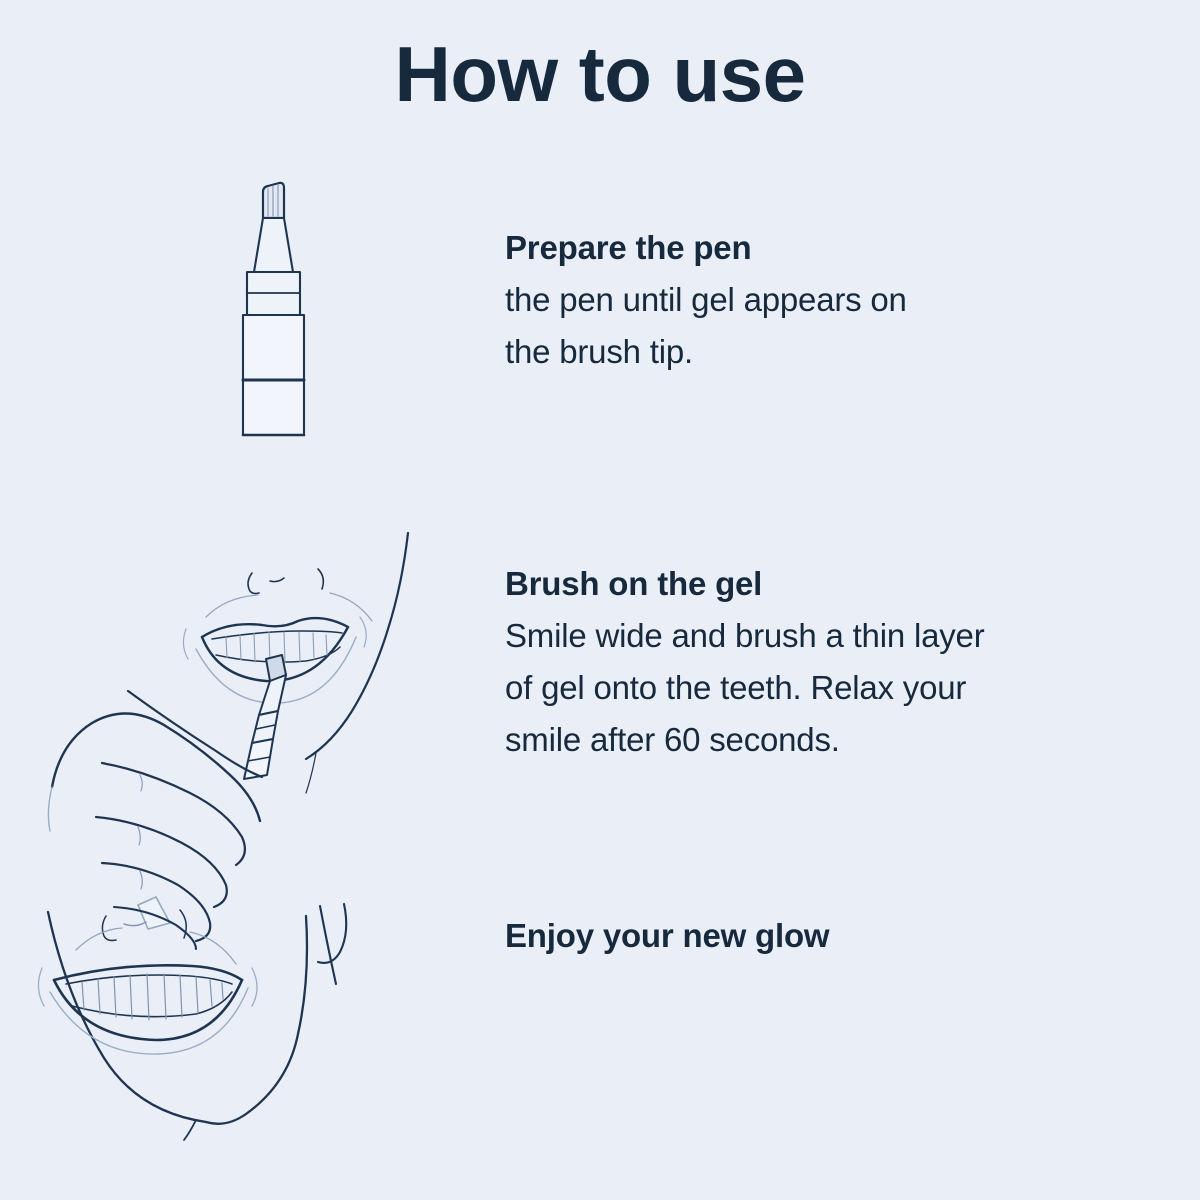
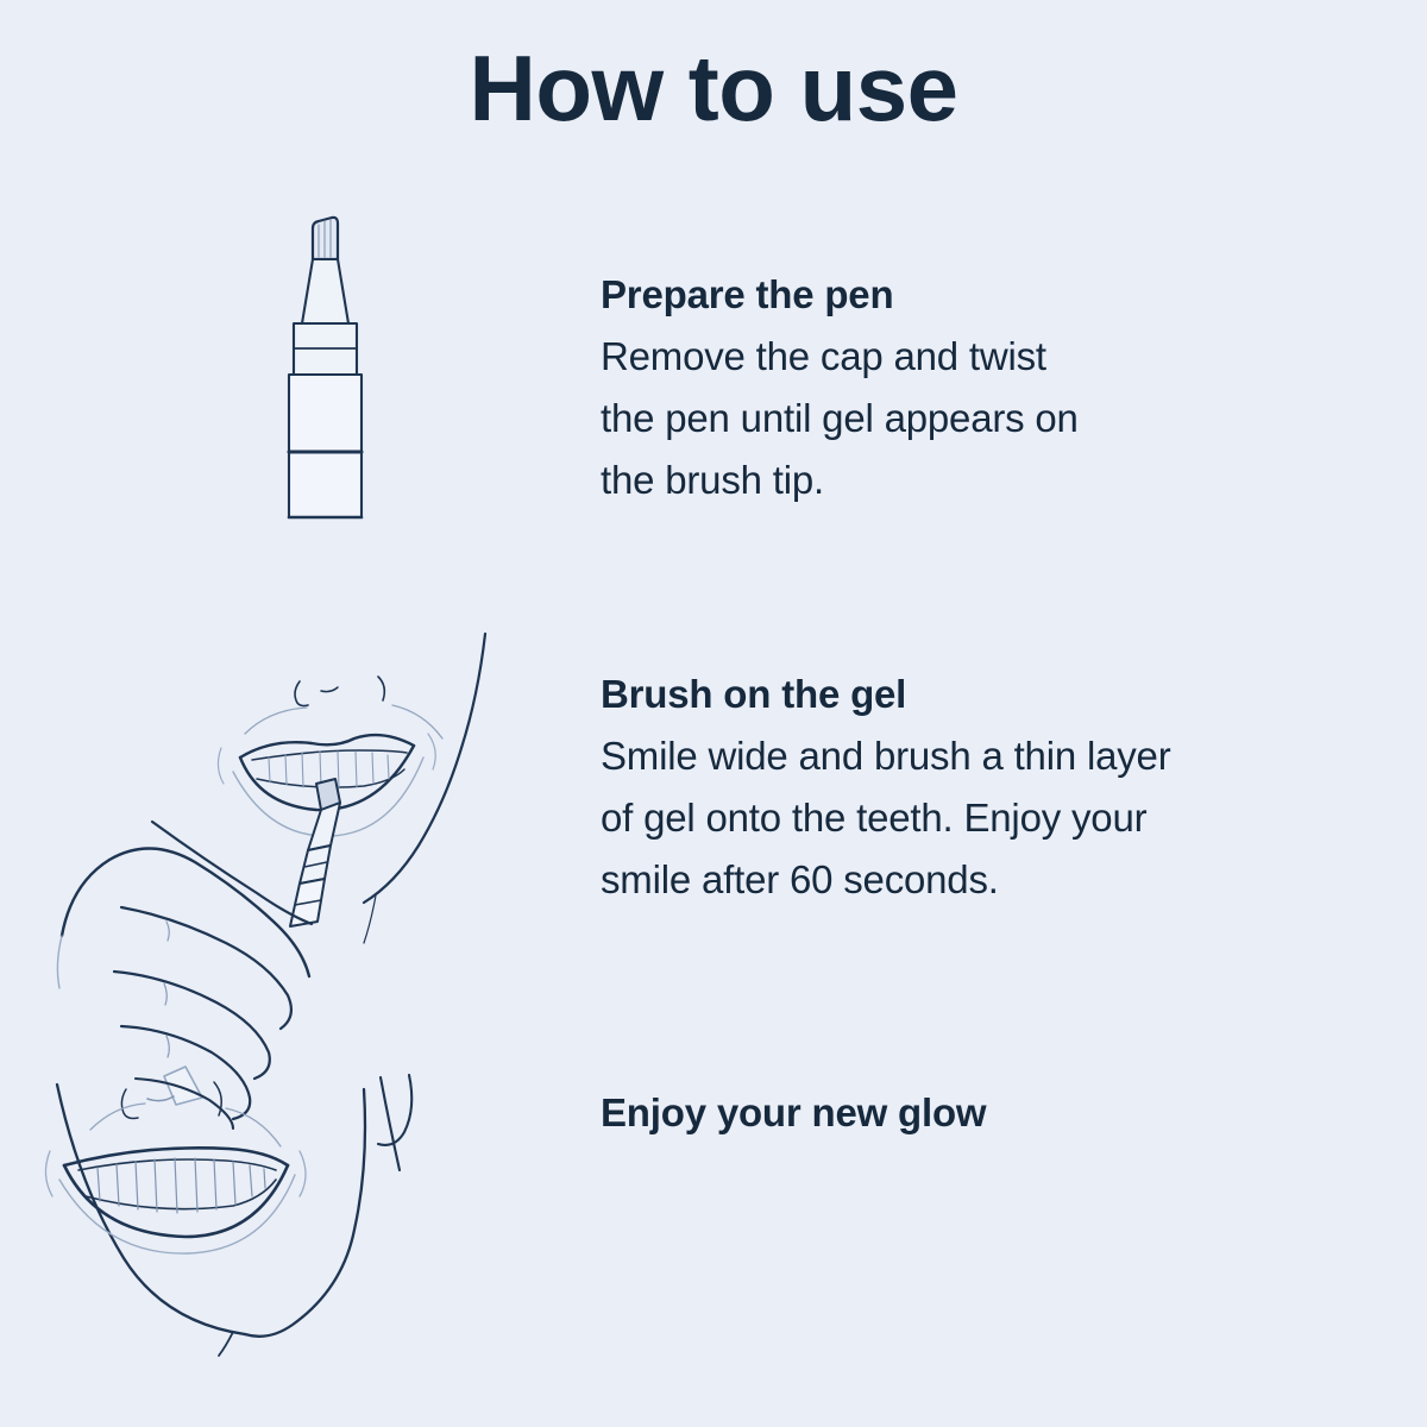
  How to use
  Prepare the pen
+ Remove the cap and twist
  the pen until gel appears on
  the brush tip.
  Brush on the gel
  Smile wide and brush a thin layer
- of gel onto the teeth. Relax your
+ of gel onto the teeth. Enjoy your
  smile after 60 seconds.
  Enjoy your new glow
